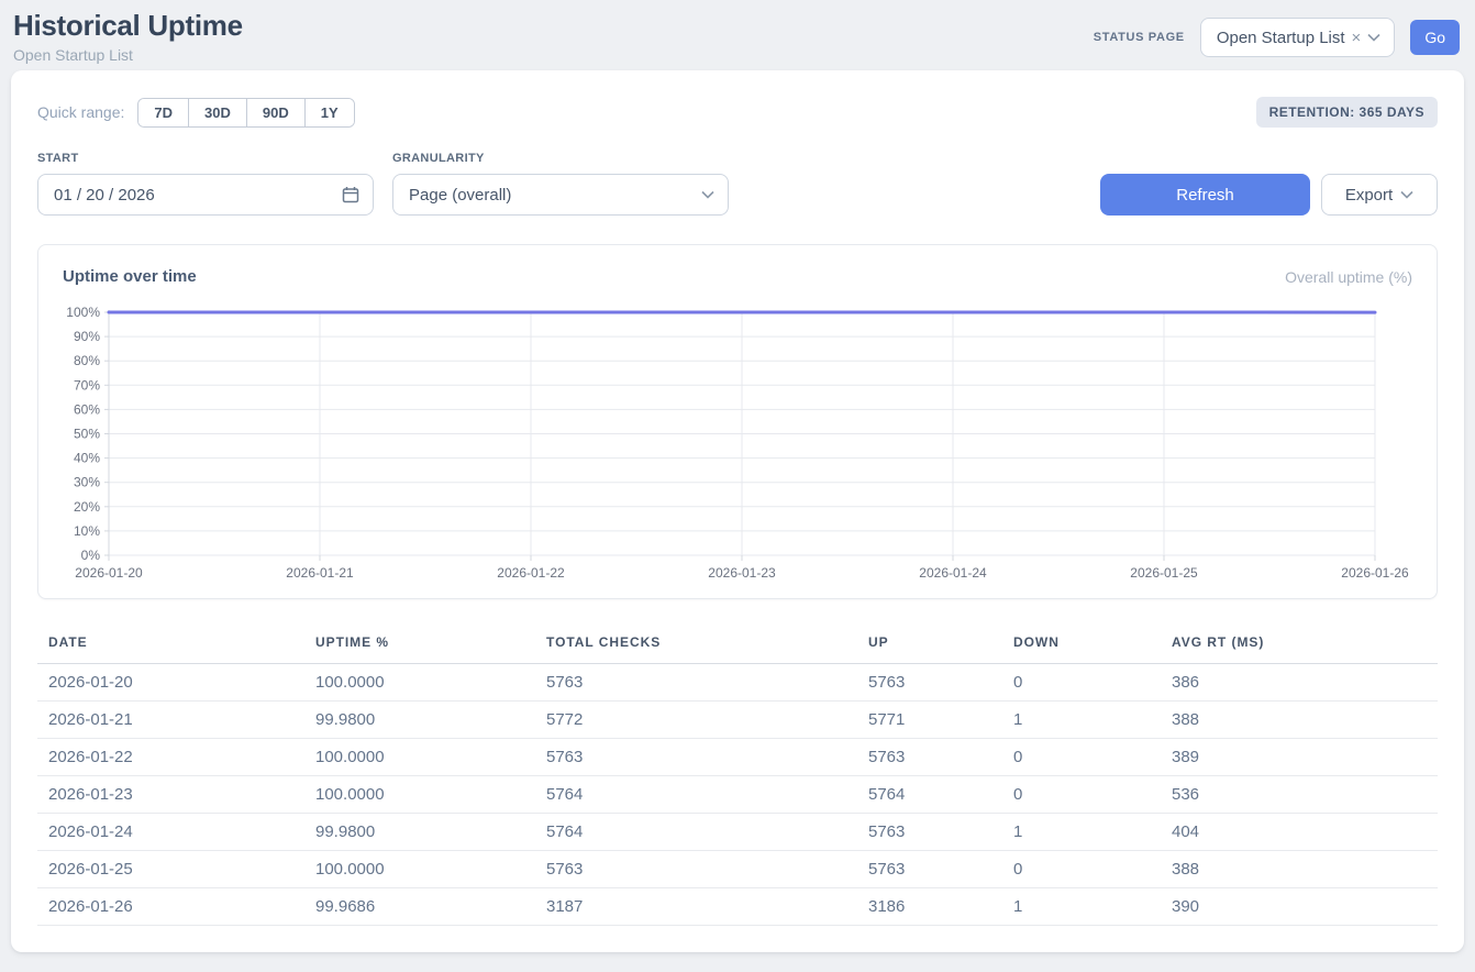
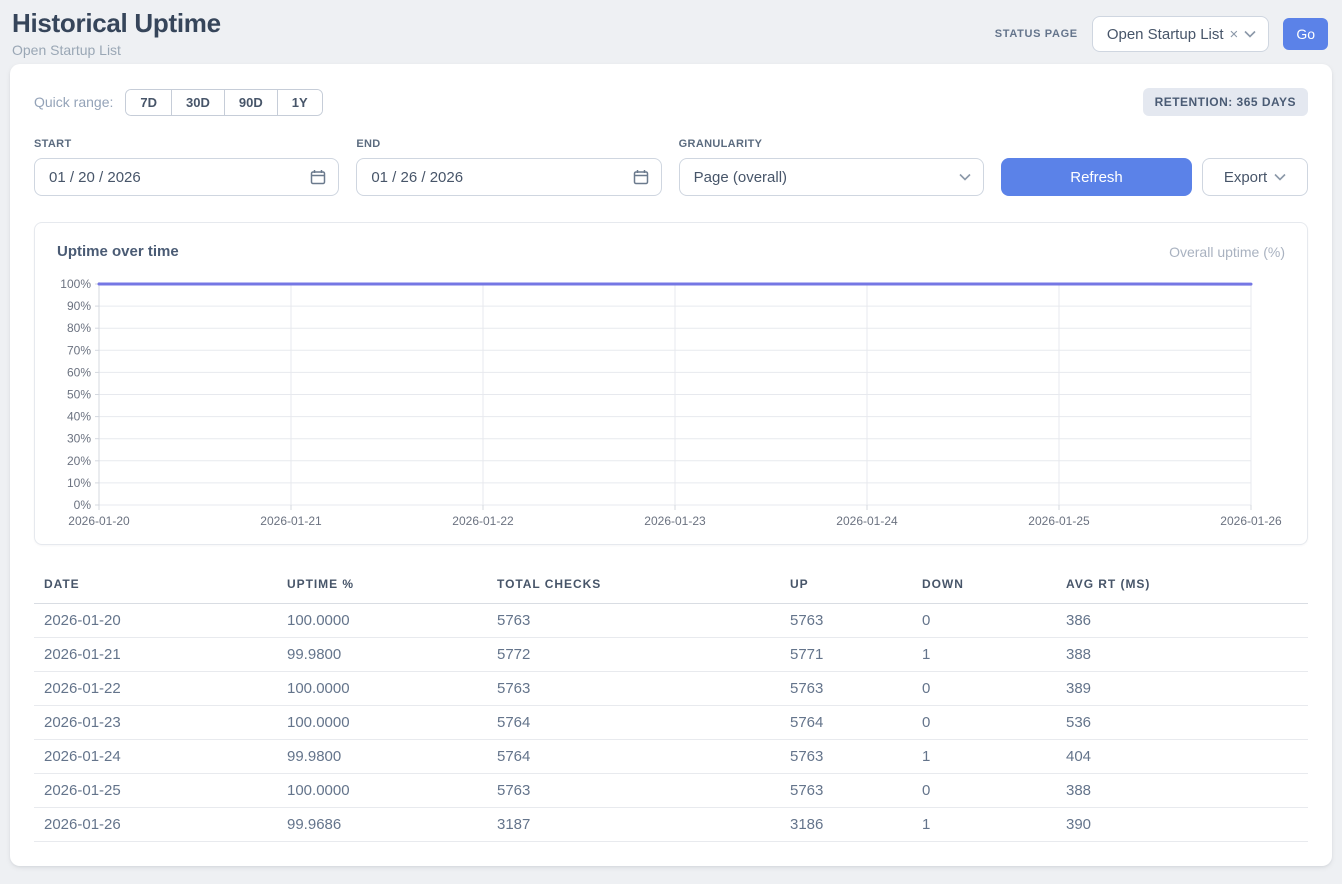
  Historical Uptime
  Open Startup List
  STATUS PAGE
  Open Startup List
  ×
  Go
  Quick range:
  7D
  30D
  90D
  1Y
  RETENTION: 365 DAYS
  START
  01 / 20 / 2026
+ END
+ 01 / 26 / 2026
  GRANULARITY
  Page (overall)
  Refresh
  Export
  Uptime over time
  Overall uptime (%)
  100%
  90%
  80%
  70%
  60%
  50%
  40%
  30%
  20%
  10%
  0%
  2026-01-20
  2026-01-21
  2026-01-22
  2026-01-23
  2026-01-24
  2026-01-25
  2026-01-26
  DATE	UPTIME %	TOTAL CHECKS	UP	DOWN	AVG RT (MS)
  2026-01-20	100.0000	5763	5763	0	386
  2026-01-21	99.9800	5772	5771	1	388
  2026-01-22	100.0000	5763	5763	0	389
  2026-01-23	100.0000	5764	5764	0	536
  2026-01-24	99.9800	5764	5763	1	404
  2026-01-25	100.0000	5763	5763	0	388
  2026-01-26	99.9686	3187	3186	1	390
